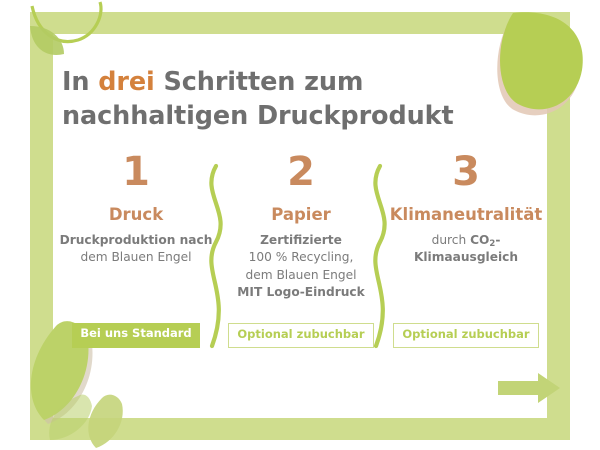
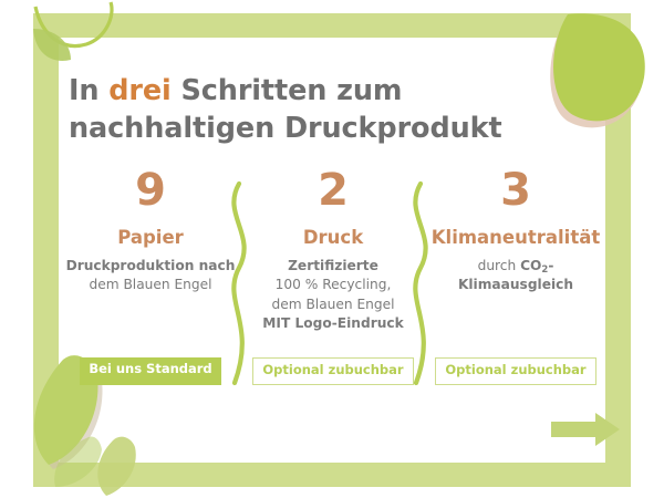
  In drei Schritten zum
  nachhaltigen Druckprodukt
- 1
+ 9
- Druck
+ Papier
  Druckproduktion nach
  dem Blauen Engel
  2
- Papier
+ Druck
  Zertifizierte
  100 % Recycling,
  dem Blauen Engel
  MIT Logo-Eindruck
  3
  Klimaneutralität
  durch CO2-
  Klimaausgleich
  Bei uns Standard
  Optional zubuchbar
  Optional zubuchbar
